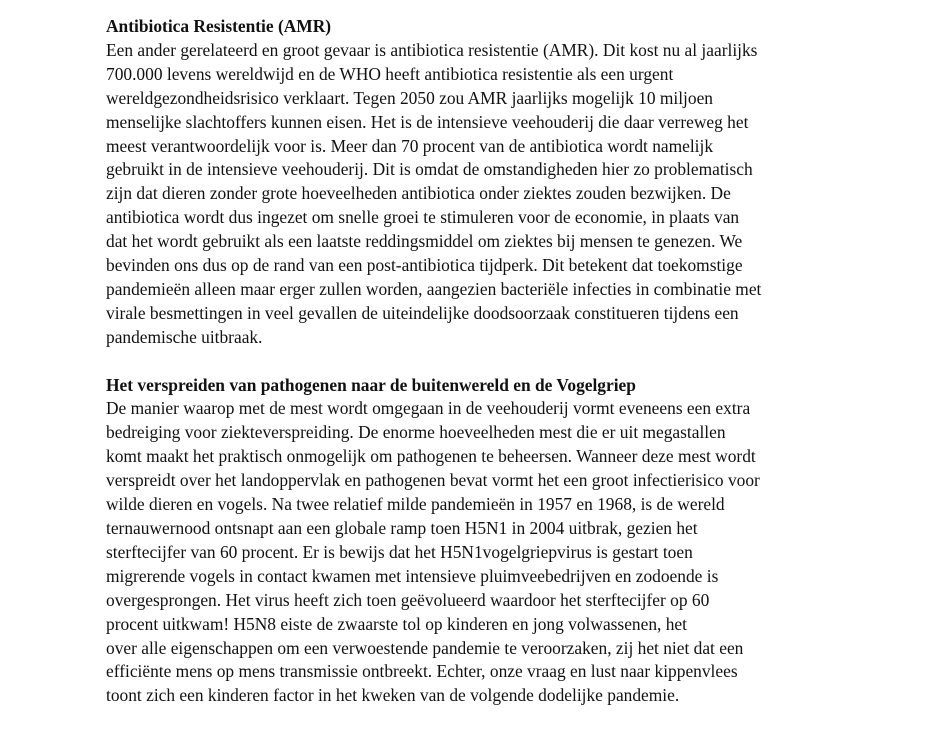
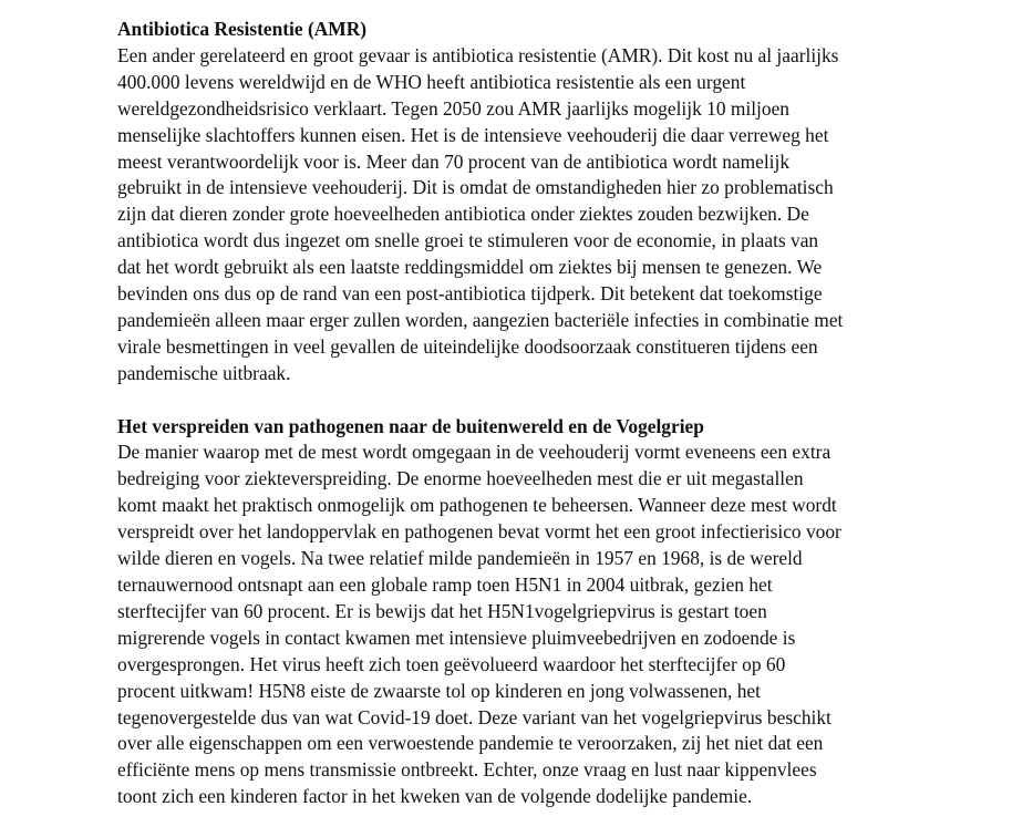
  Antibiotica Resistentie (AMR)
  Een ander gerelateerd en groot gevaar is antibiotica resistentie (AMR). Dit kost nu al jaarlijks
- 700.000 levens wereldwijd en de WHO heeft antibiotica resistentie als een urgent
+ 400.000 levens wereldwijd en de WHO heeft antibiotica resistentie als een urgent
  wereldgezondheidsrisico verklaart. Tegen 2050 zou AMR jaarlijks mogelijk 10 miljoen
  menselijke slachtoffers kunnen eisen. Het is de intensieve veehouderij die daar verreweg het
  meest verantwoordelijk voor is. Meer dan 70 procent van de antibiotica wordt namelijk
  gebruikt in de intensieve veehouderij. Dit is omdat de omstandigheden hier zo problematisch
  zijn dat dieren zonder grote hoeveelheden antibiotica onder ziektes zouden bezwijken. De
  antibiotica wordt dus ingezet om snelle groei te stimuleren voor de economie, in plaats van
  dat het wordt gebruikt als een laatste reddingsmiddel om ziektes bij mensen te genezen. We
  bevinden ons dus op de rand van een post-antibiotica tijdperk. Dit betekent dat toekomstige
  pandemieën alleen maar erger zullen worden, aangezien bacteriële infecties in combinatie met
  virale besmettingen in veel gevallen de uiteindelijke doodsoorzaak constitueren tijdens een
  pandemische uitbraak.
  Het verspreiden van pathogenen naar de buitenwereld en de Vogelgriep
  De manier waarop met de mest wordt omgegaan in de veehouderij vormt eveneens een extra
  bedreiging voor ziekteverspreiding. De enorme hoeveelheden mest die er uit megastallen
  komt maakt het praktisch onmogelijk om pathogenen te beheersen. Wanneer deze mest wordt
  verspreidt over het landoppervlak en pathogenen bevat vormt het een groot infectierisico voor
  wilde dieren en vogels. Na twee relatief milde pandemieën in 1957 en 1968, is de wereld
  ternauwernood ontsnapt aan een globale ramp toen H5N1 in 2004 uitbrak, gezien het
  sterftecijfer van 60 procent. Er is bewijs dat het H5N1vogelgriepvirus is gestart toen
  migrerende vogels in contact kwamen met intensieve pluimveebedrijven en zodoende is
  overgesprongen. Het virus heeft zich toen geëvolueerd waardoor het sterftecijfer op 60
  procent uitkwam! H5N8 eiste de zwaarste tol op kinderen en jong volwassenen, het
+ tegenovergestelde dus van wat Covid-19 doet. Deze variant van het vogelgriepvirus beschikt
  over alle eigenschappen om een verwoestende pandemie te veroorzaken, zij het niet dat een
  efficiënte mens op mens transmissie ontbreekt. Echter, onze vraag en lust naar kippenvlees
  toont zich een kinderen factor in het kweken van de volgende dodelijke pandemie.
